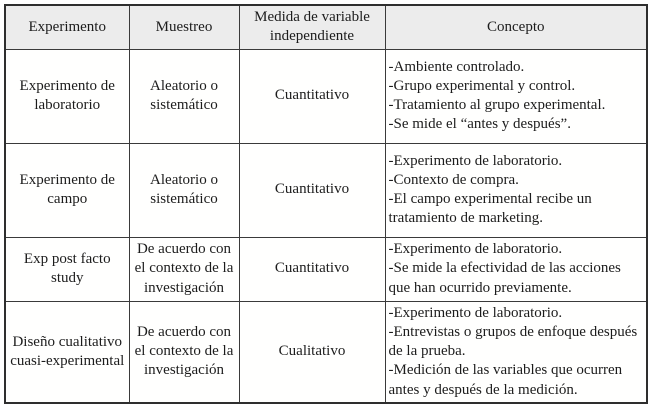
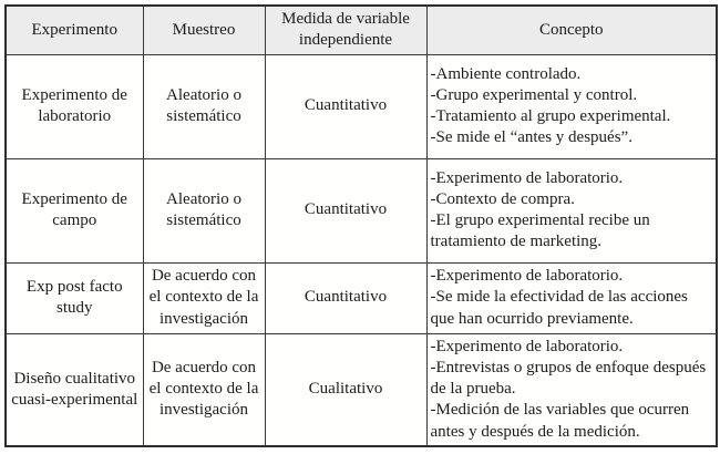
  Experimento	Muestreo	Medida de variable independiente	Concepto
  Experimento de laboratorio	Aleatorio o sistemático	Cuantitativo	-Ambiente controlado. -Grupo experimental y control. -Tratamiento al grupo experimental. -Se mide el “antes y después”.
- Experimento de campo	Aleatorio o sistemático	Cuantitativo	-Experimento de laboratorio. -Contexto de compra. -El campo experimental recibe un tratamiento de marketing.
+ Experimento de campo	Aleatorio o sistemático	Cuantitativo	-Experimento de laboratorio. -Contexto de compra. -El grupo experimental recibe un tratamiento de marketing.
  Exp post facto study	De acuerdo con el contexto de la investigación	Cuantitativo	-Experimento de laboratorio. -Se mide la efectividad de las acciones que han ocurrido previamente.
  Diseño cualitativo cuasi-experimental	De acuerdo con el contexto de la investigación	Cualitativo	-Experimento de laboratorio. -Entrevistas o grupos de enfoque después de la prueba. -Medición de las variables que ocurren antes y después de la medición.
